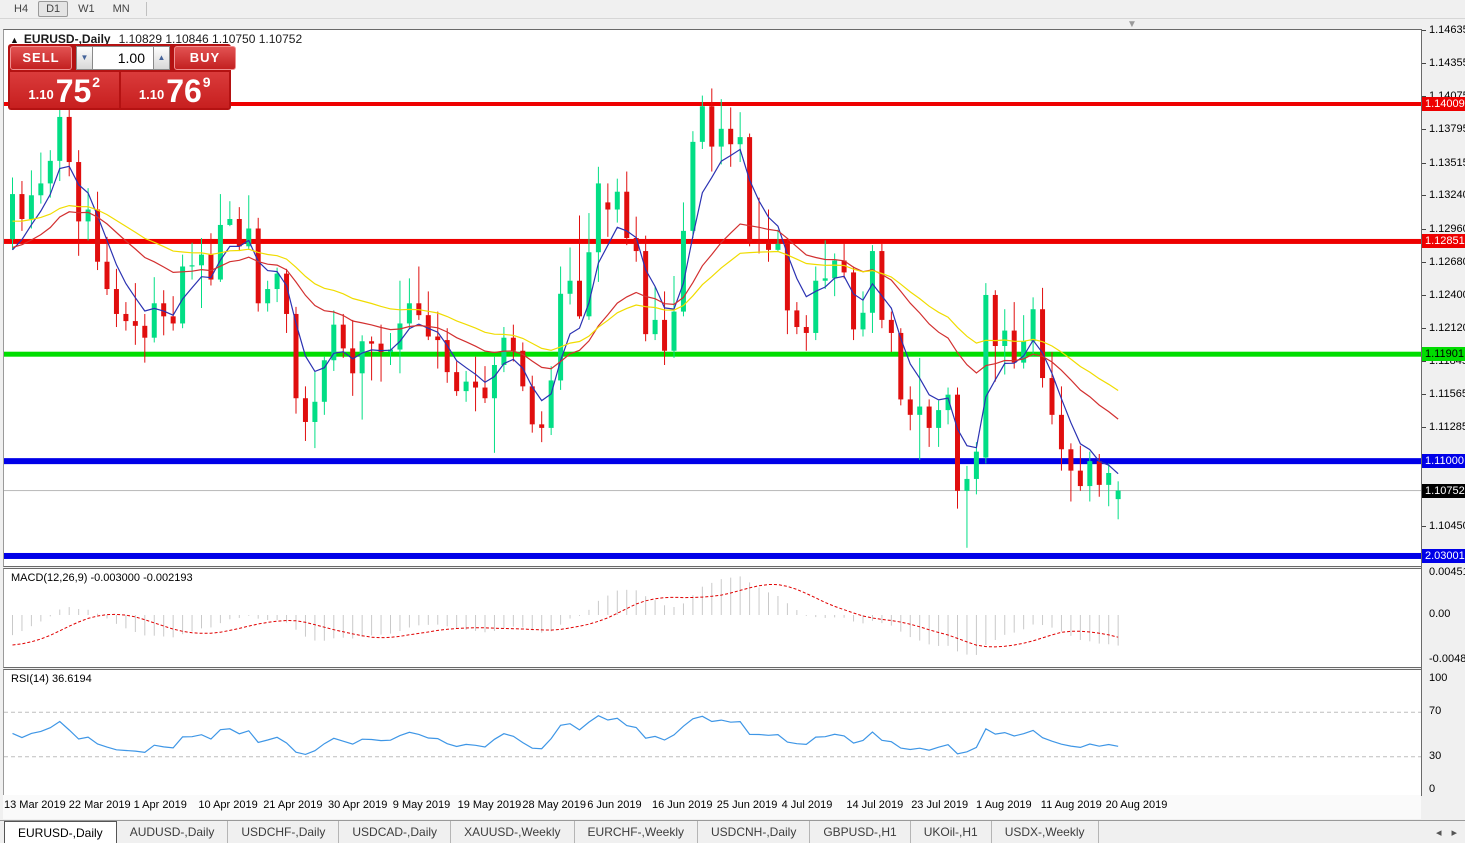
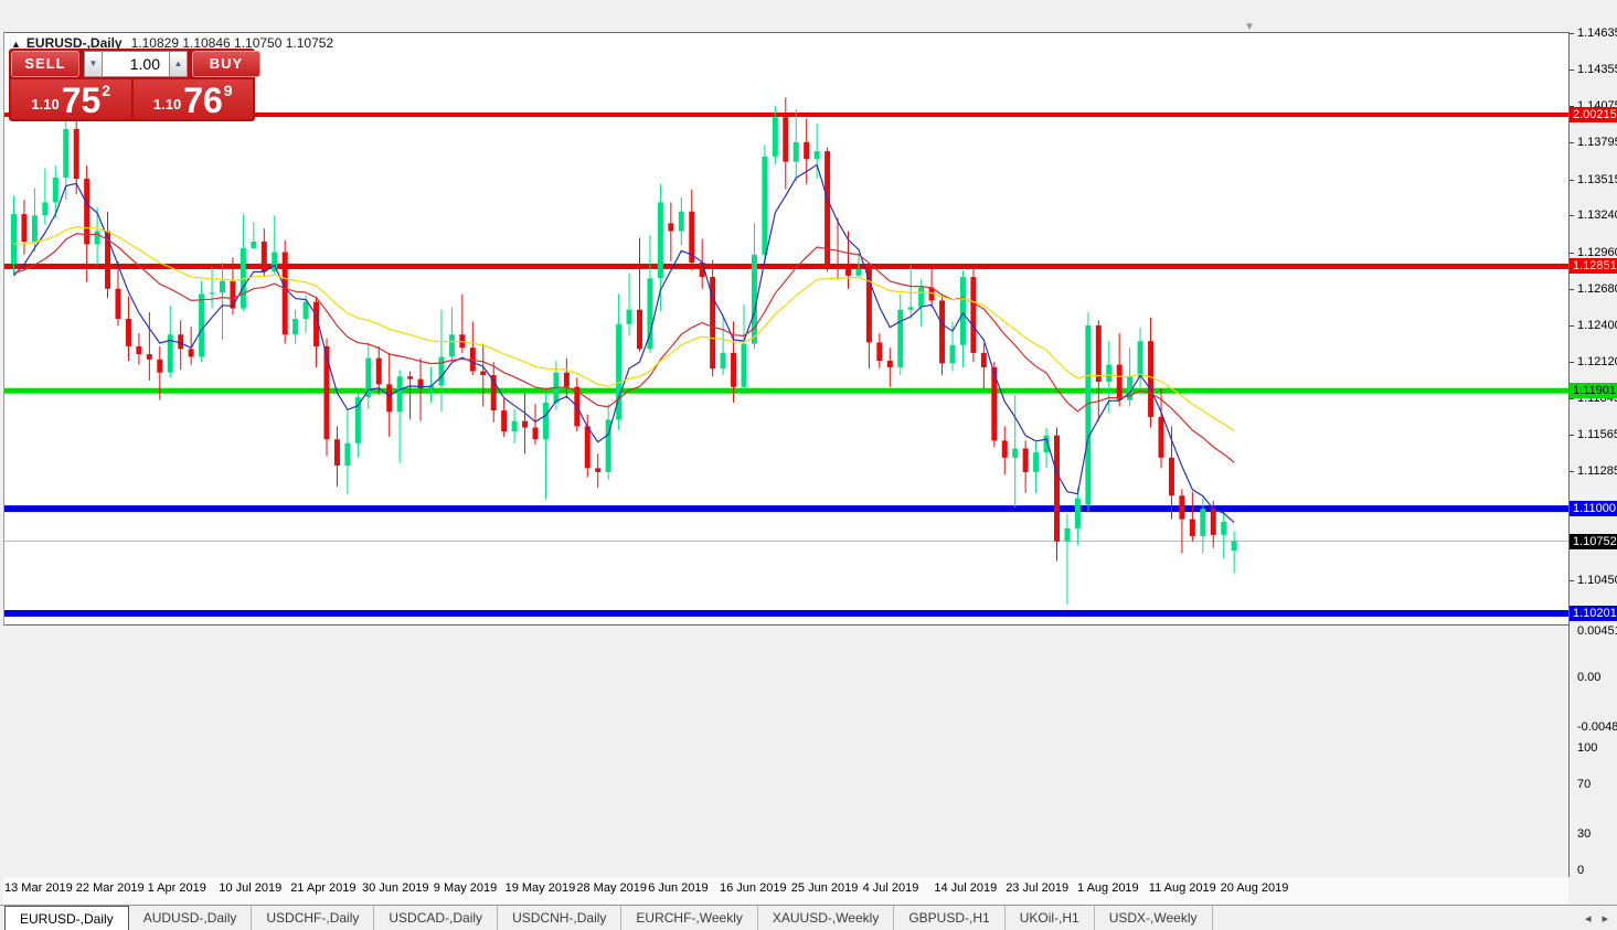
- H4
- D1
- W1
- MN
- MACD(12,26,9) -0.003000 -0.002193
- RSI(14) 36.6194
  1.1463
  1.1435
  1.1379
  1.1351
  1.1324
  1.1296
  1.1268
  1.1240
  1.1212
  1.1156
  1.1128
  1.1045
- 1.14009
+ 2.00215
  1.12851
  1.11901
  1.11000
  1.10752
- 2.03001
+ 1.10201
  0.0045
  0.00
  -0.0048
  100
  70
  30
  0
  ▲ EURUSD-,Daily 1.10829 1.10846 1.10750 1.10752
  ▼
  SELL
  ▼
  1.00
  ▲
  BUY
  1.10
  75
  2
  1.10
  76
  9
  13 Mar 2019
  22 Mar 2019
  1 Apr 2019
- 10 Apr 2019
+ 10 Jul 2019
  21 Apr 2019
- 30 Apr 2019
+ 30 Jun 2019
  9 May 2019
  19 May 2019
  28 May 2019
  6 Jun 2019
  16 Jun 2019
  25 Jun 2019
  4 Jul 2019
  14 Jul 2019
  23 Jul 2019
  1 Aug 2019
  11 Aug 2019
  20 Aug 2019
  EURUSD-,Daily
  AUDUSD-,Daily
  USDCHF-,Daily
  USDCAD-,Daily
- XAUUSD-,Weekly
+ USDCNH-,Daily
  EURCHF-,Weekly
- USDCNH-,Daily
+ XAUUSD-,Weekly
  GBPUSD-,H1
  UKOil-,H1
  USDX-,Weekly
  ◂
  ▸
